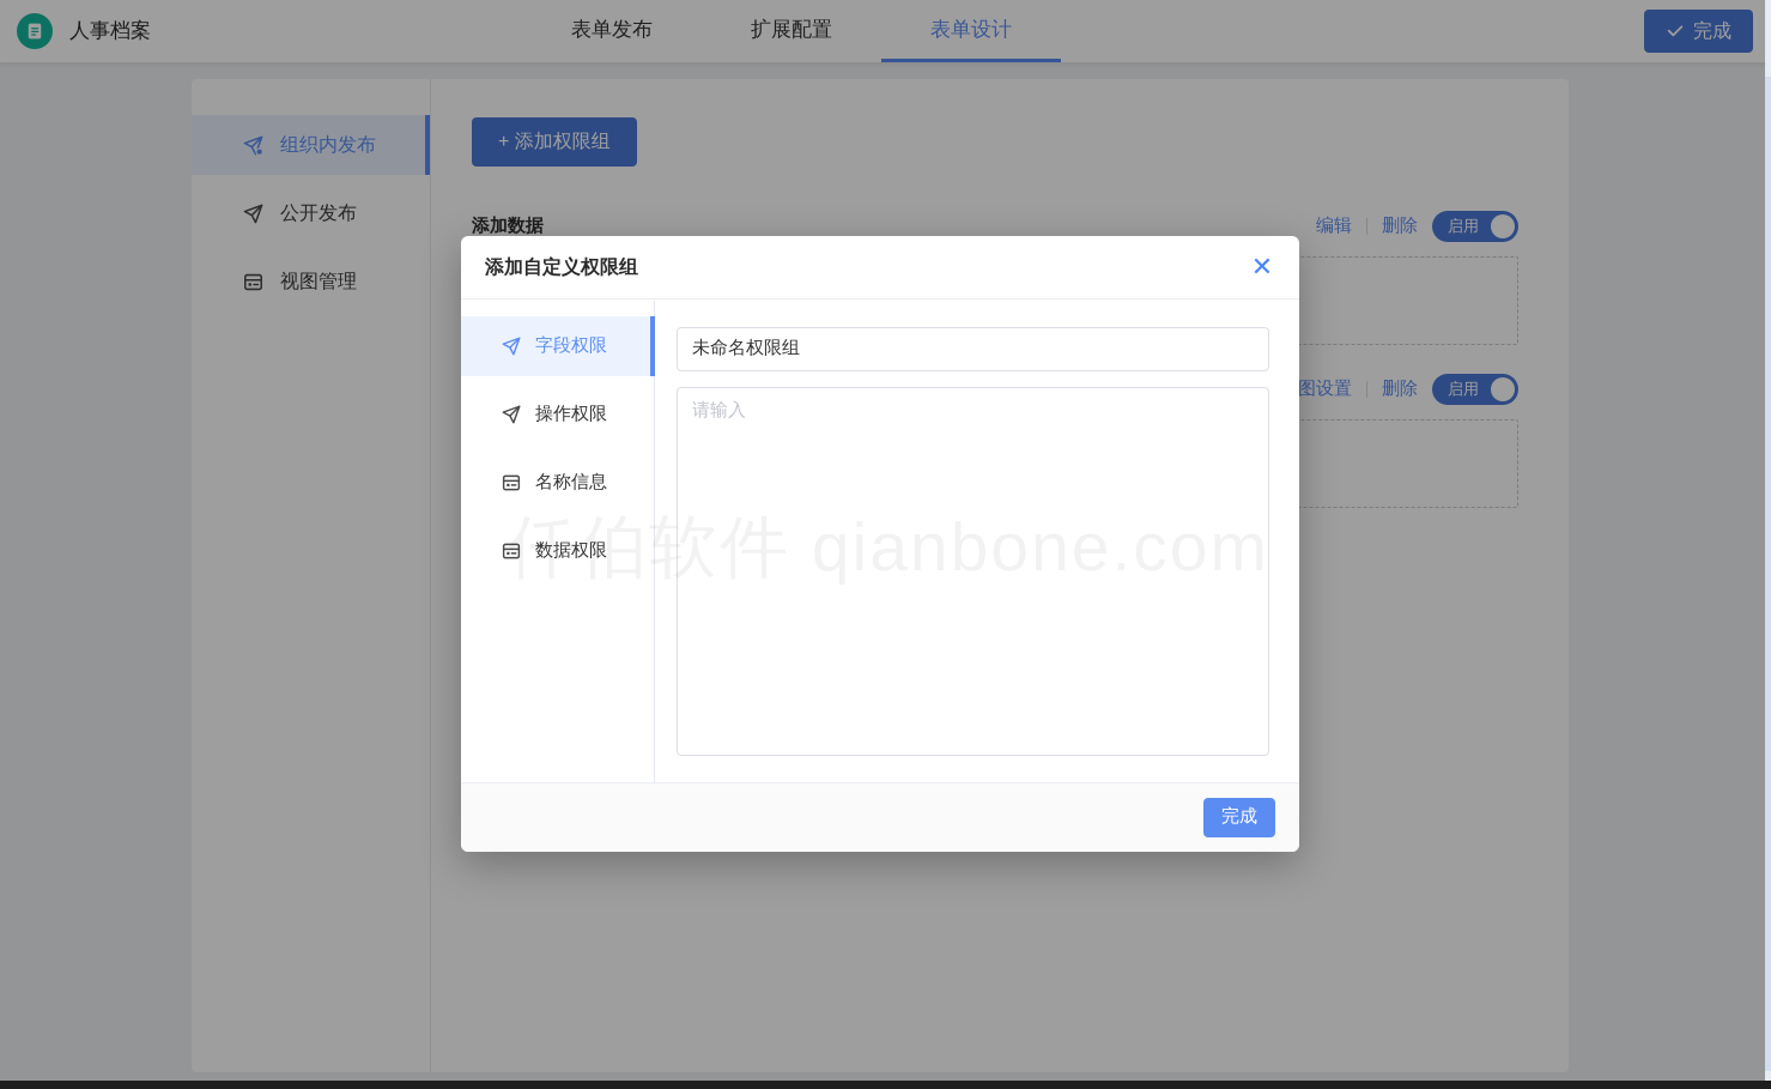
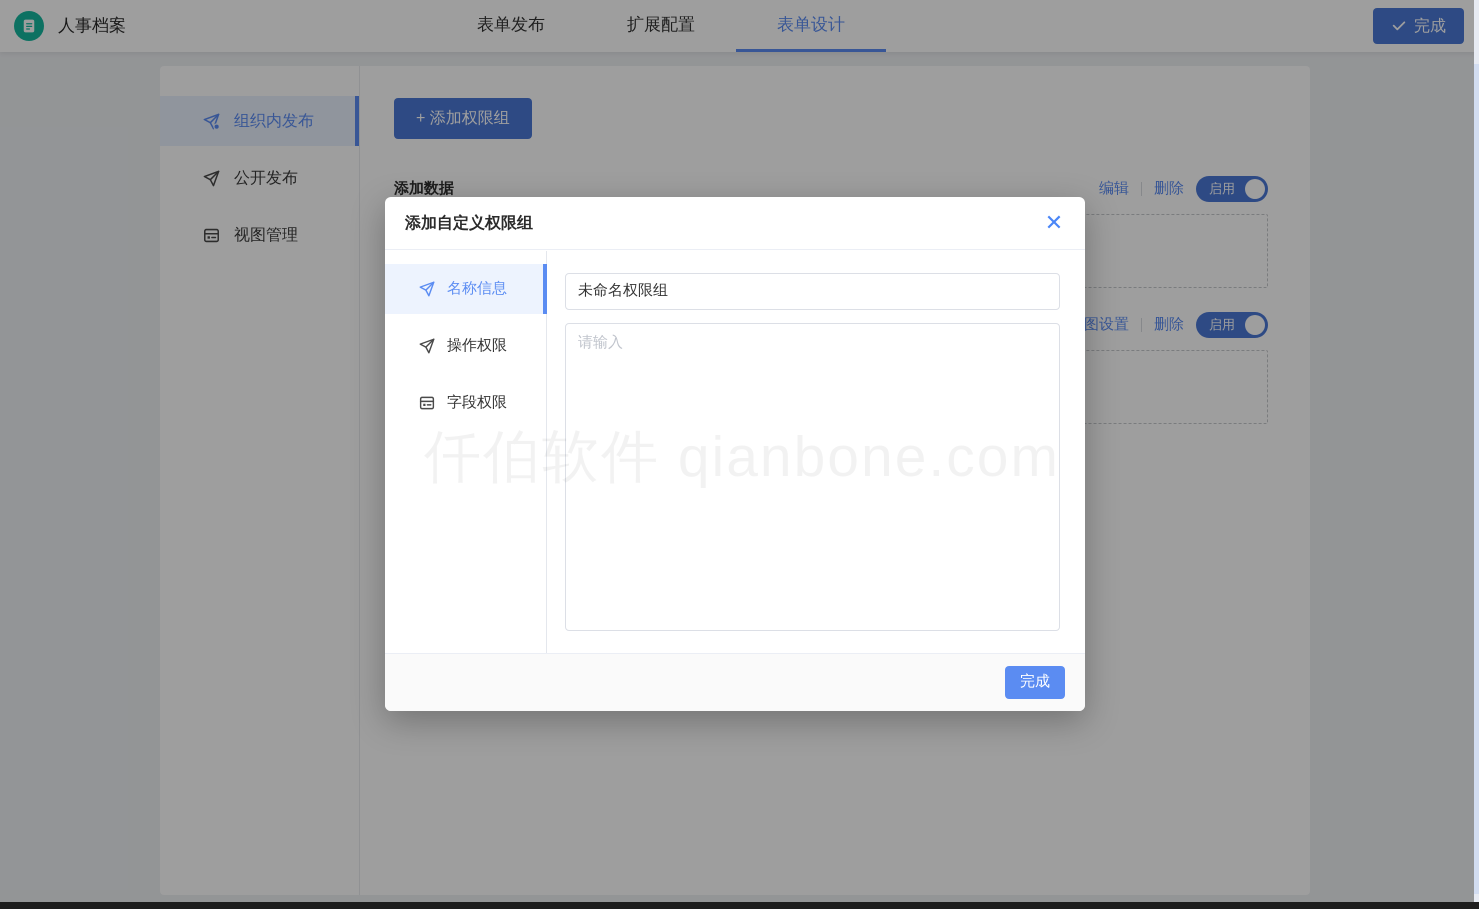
  人事档案
  表单发布
  扩展配置
  表单设计
  完成
  组织内发布
  公开发布
  视图管理
  + 添加权限组
  添加数据
  编辑
  删除
  启用
  图设置
  删除
  启用
  添加自定义权限组
  ✕
- 字段权限
+ 名称信息
  操作权限
- 名称信息
+ 字段权限
- 数据权限
  未命名权限组
  请输入
  完成
  仟伯软件 qianbone.com
